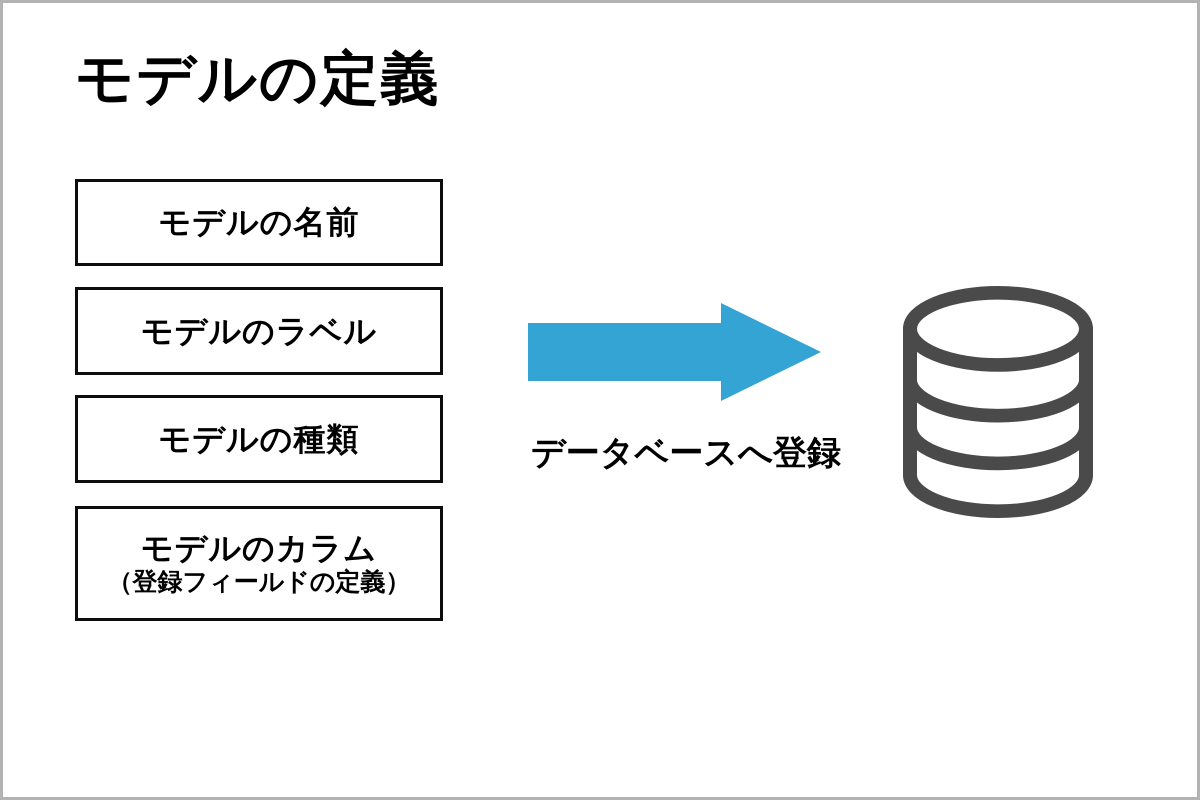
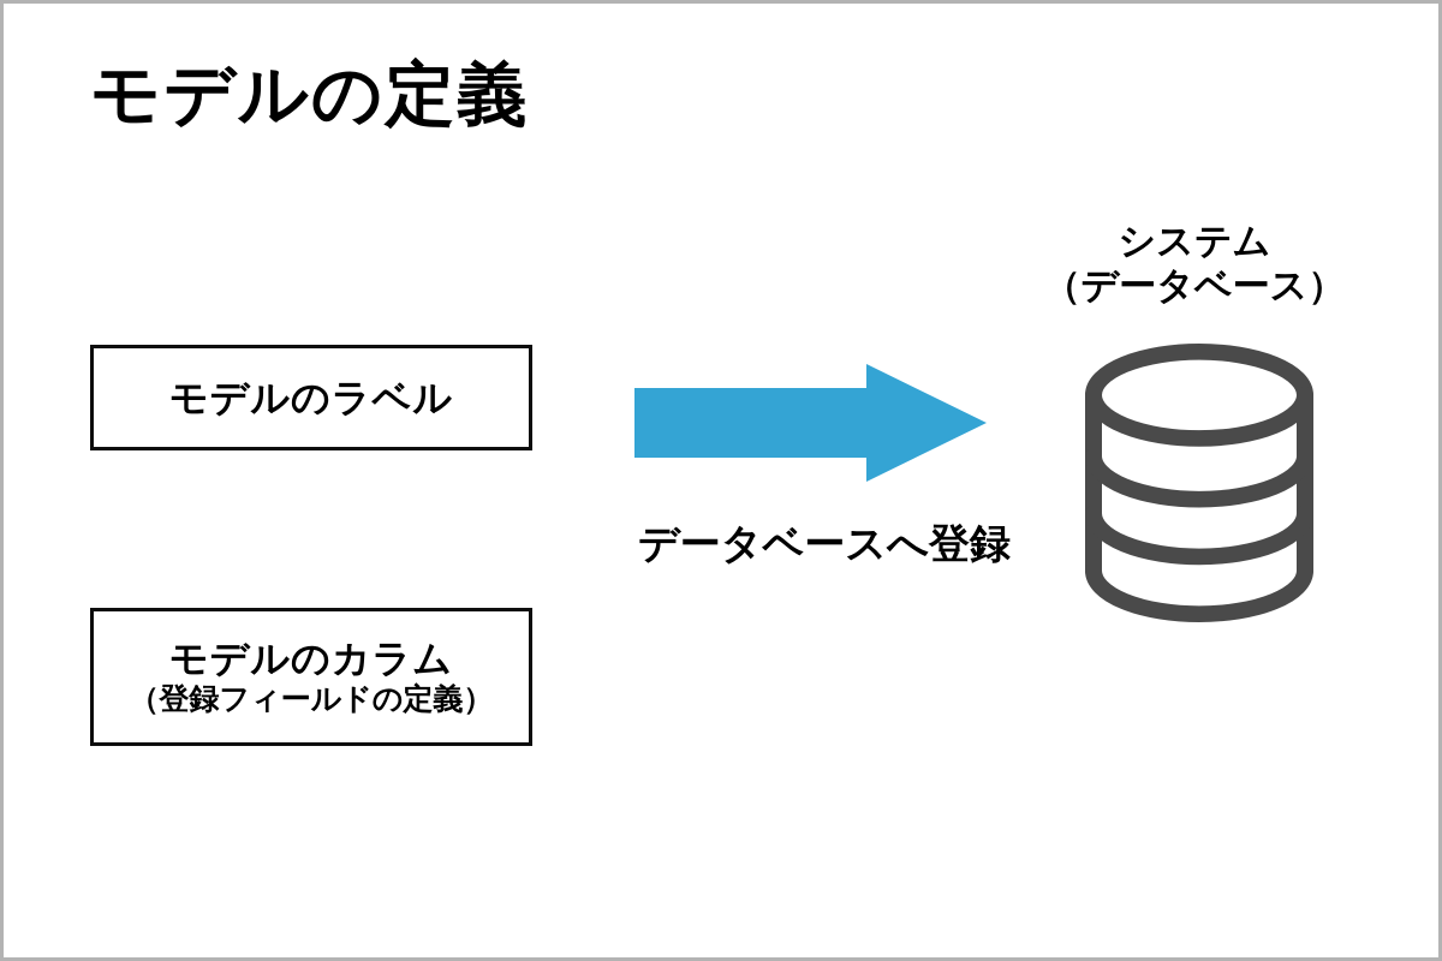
  モデルの定義
- モデルの名前
  モデルのラベル
- モデルの種類
  モデルのカラム
  （登録フィールドの定義）
  データベースへ登録
+ システム
+ （データベース）
